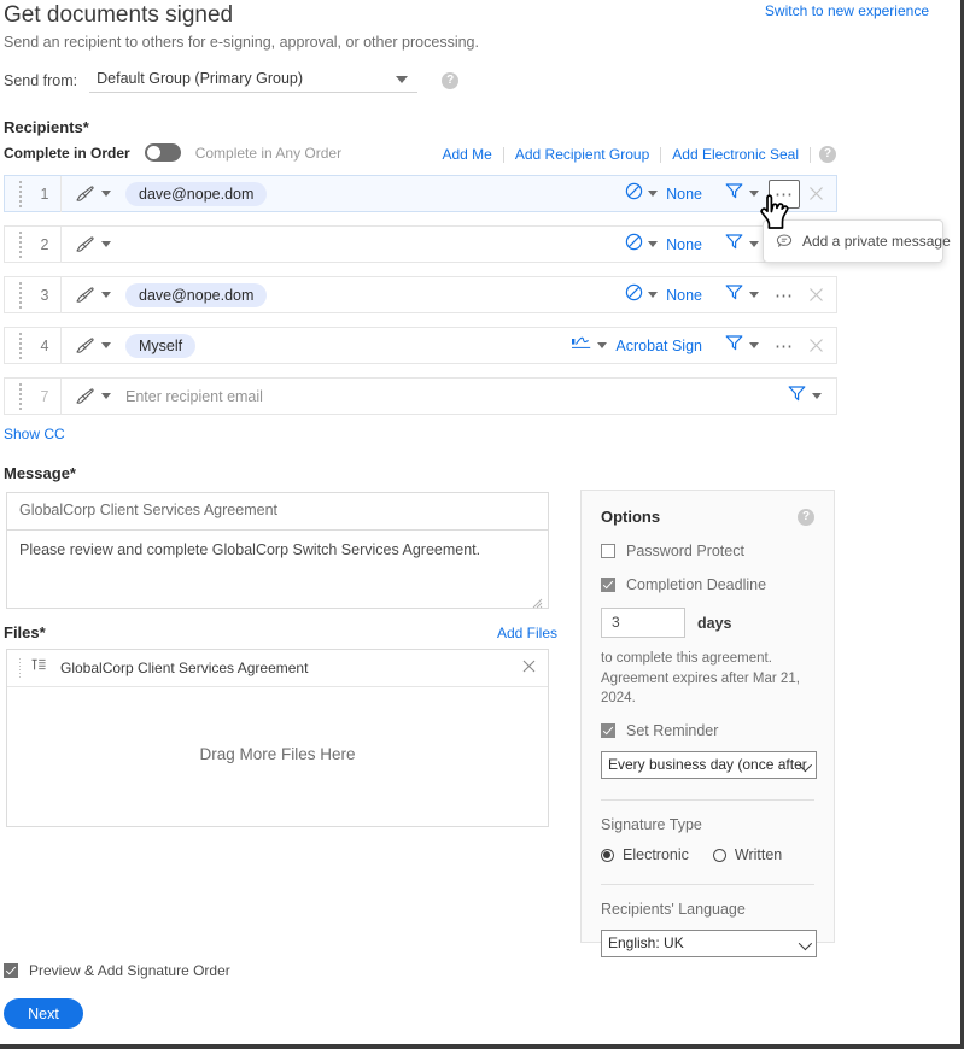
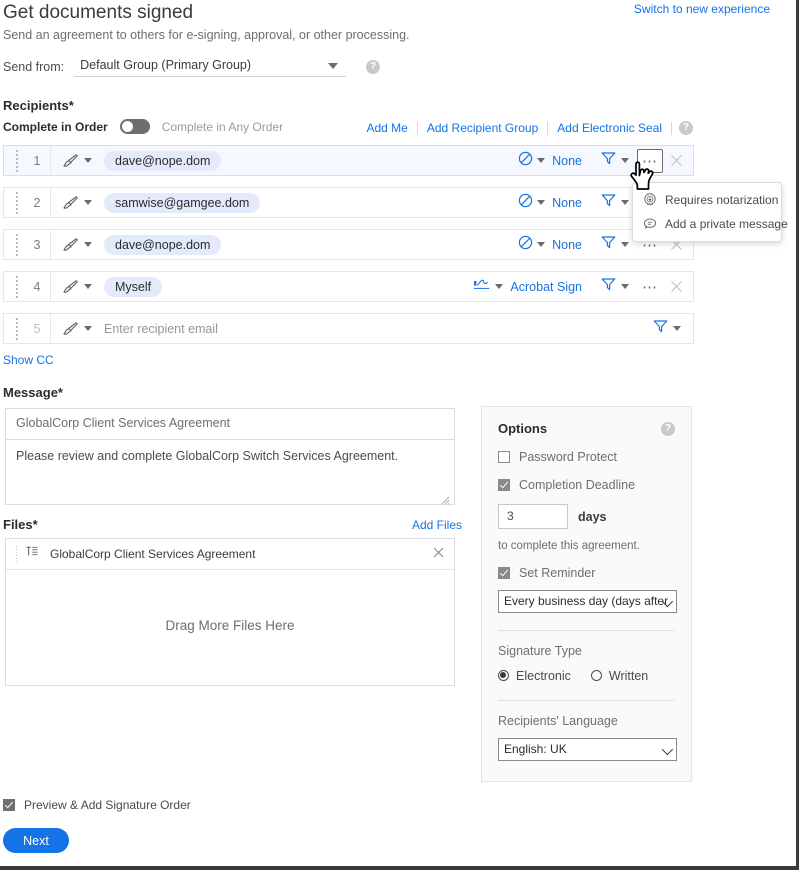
  Switch to new experience
  Get documents signed
- Send an recipient to others for e-signing, approval, or other processing.
+ Send an agreement to others for e-signing, approval, or other processing.
  Send from:
  Default Group (Primary Group)
  ?
  Recipients*
  Complete in Order
  Complete in Any Order
  Add Me
  Add Recipient Group
  Add Electronic Seal
  ?
  1
  dave@nope.dom
  None
  ⋯
  2
+ samwise@gamgee.dom
  None
  3
  dave@nope.dom
  None
  ⋯
  4
  Myself
  Acrobat Sign
  ⋯
- 7
+ 5
  Enter recipient email
+ Requires notarization
  Add a private message
  Show CC
  Message*
  GlobalCorp Client Services Agreement
  Please review and complete GlobalCorp Switch Services Agreement.
  Files*
  Add Files
  GlobalCorp Client Services Agreement
  Drag More Files Here
  Options
  ?
  Password Protect
  Completion Deadline
  3
  days
  to complete this agreement.
- Agreement expires after Mar 21, 2024.
  Set Reminder
- Every business day (once after
+ Every business day (days after
  Signature Type
  Electronic
  Written
  Recipients' Language
  English: UK
  Preview & Add Signature Order
  Next
